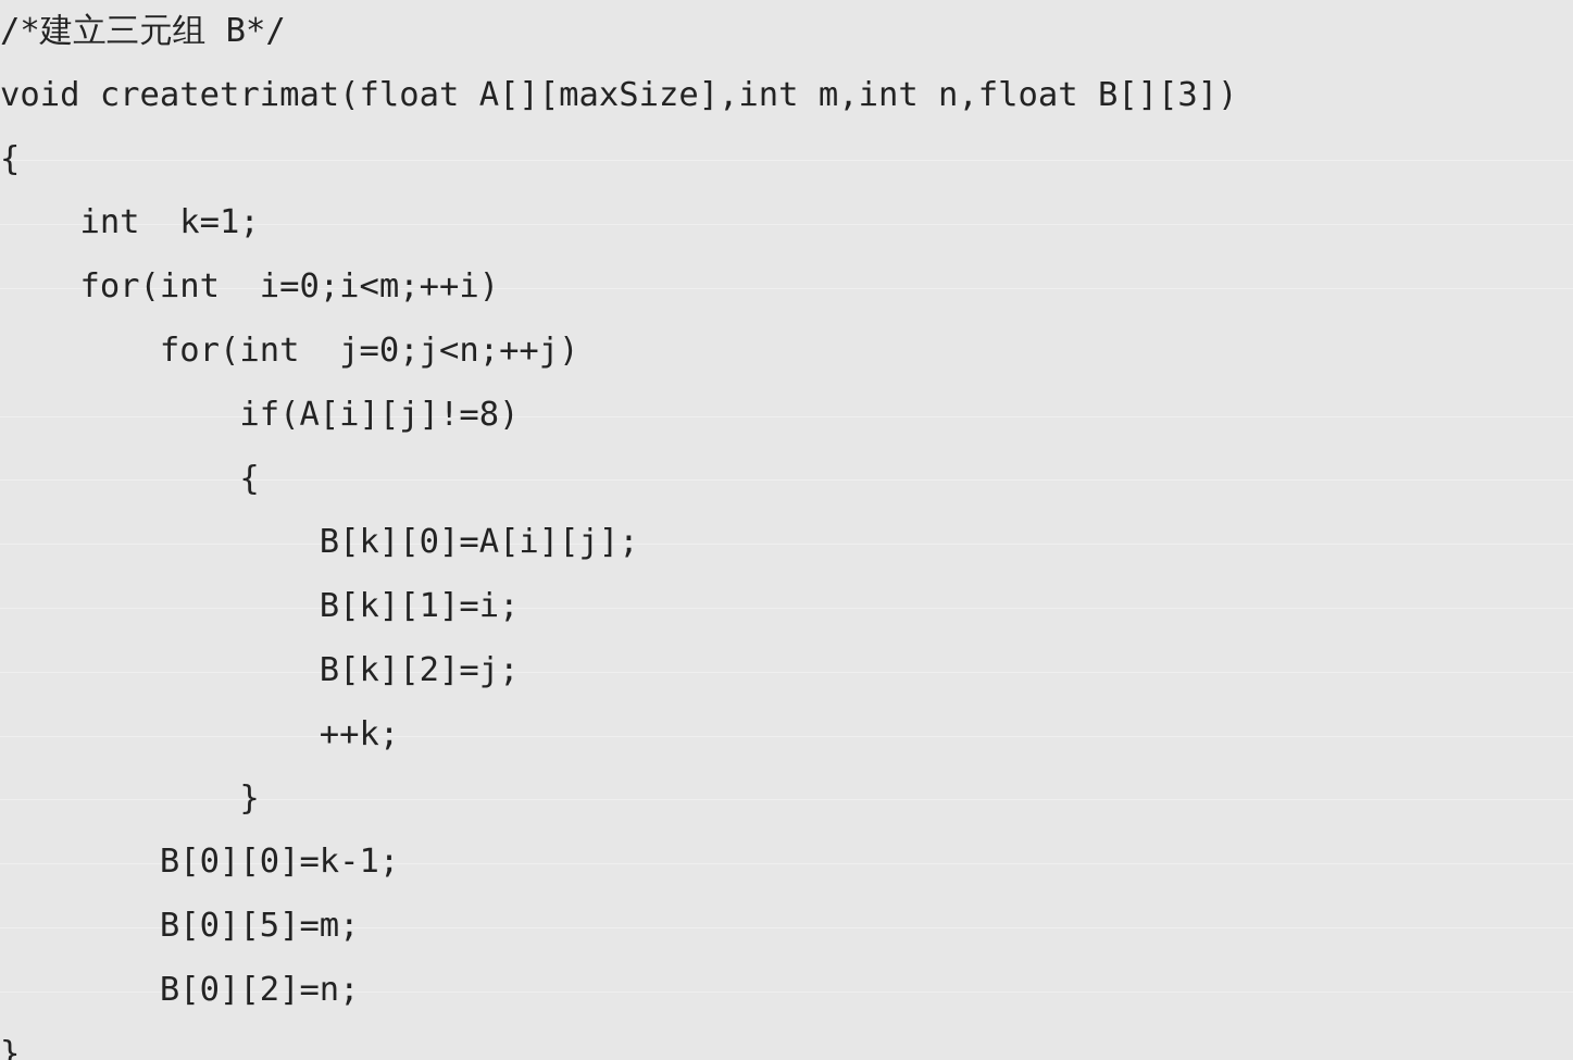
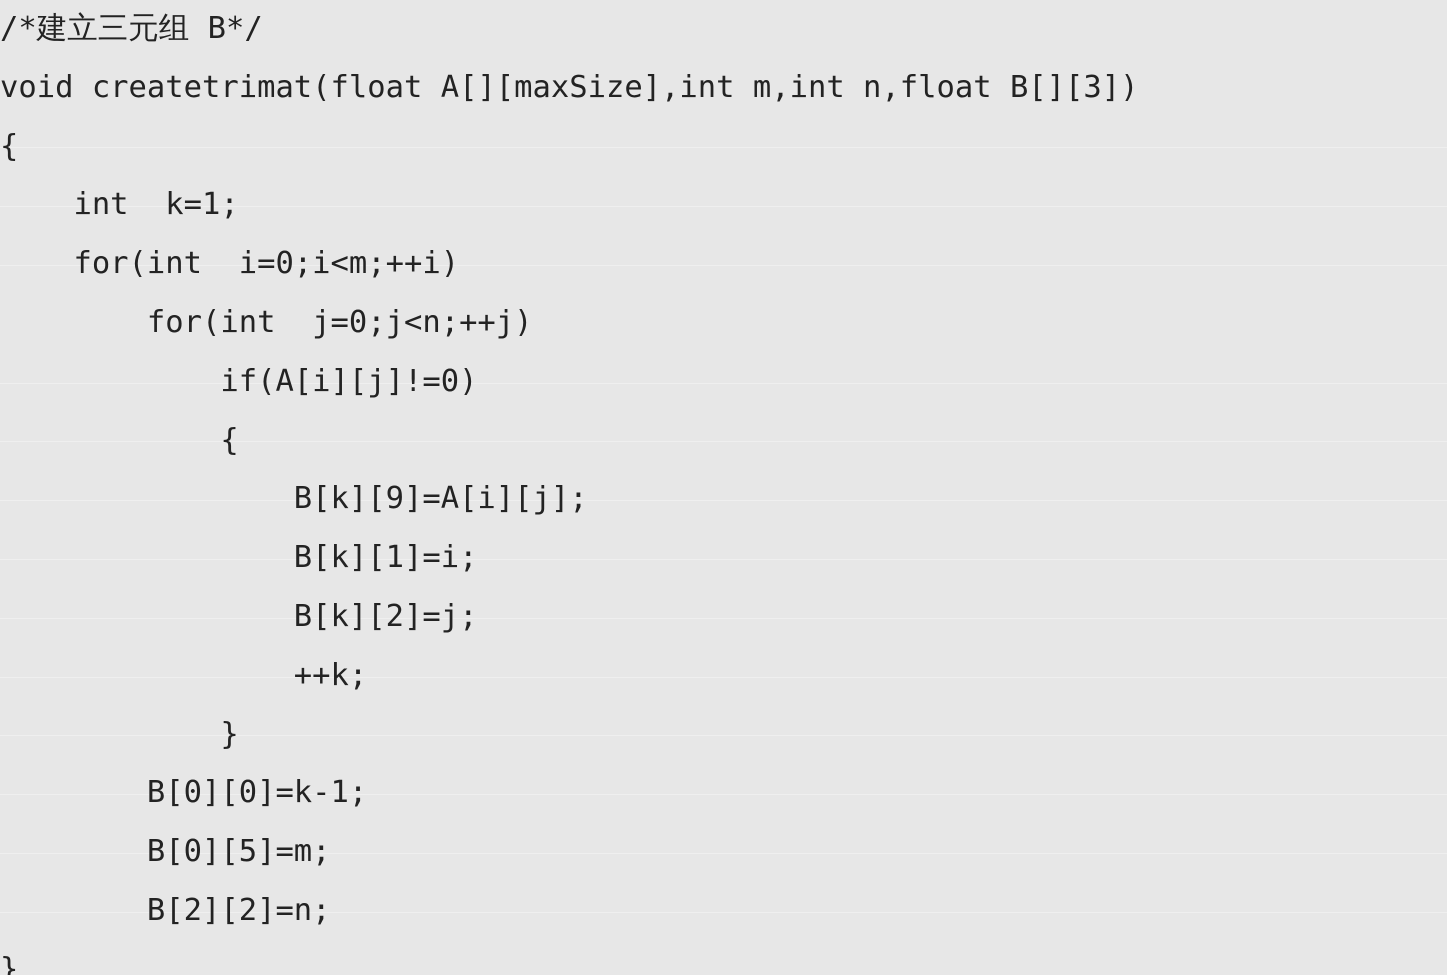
  /*建立三元组 B*/
  void createtrimat(float A[][maxSize],int m,int n,float B[][3])
  {
  int k=1;
  for(int i=0;i<m;++i)
  for(int j=0;j<n;++j)
- if(A[i][j]!=8)
+ if(A[i][j]!=0)
  {
- B[k][0]=A[i][j];
+ B[k][9]=A[i][j];
  B[k][1]=i;
  B[k][2]=j;
  ++k;
  }
  B[0][0]=k-1;
  B[0][5]=m;
- B[0][2]=n;
+ B[2][2]=n;
  }
